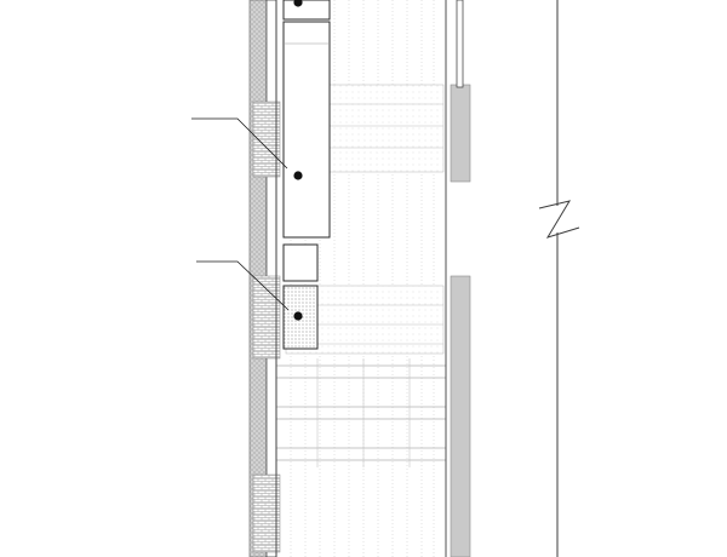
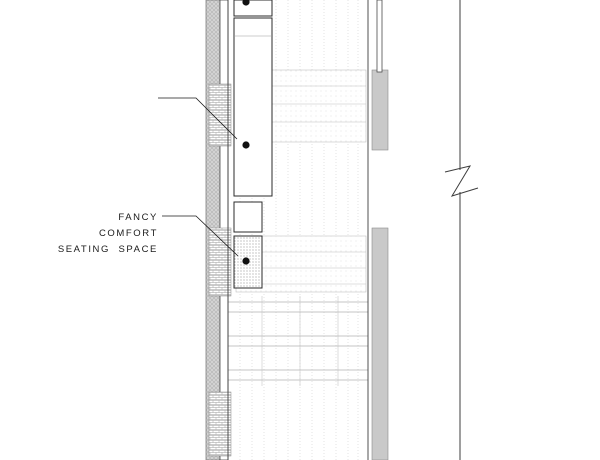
+ FANCY
+ COMFORT
+ SEATING SPACE
